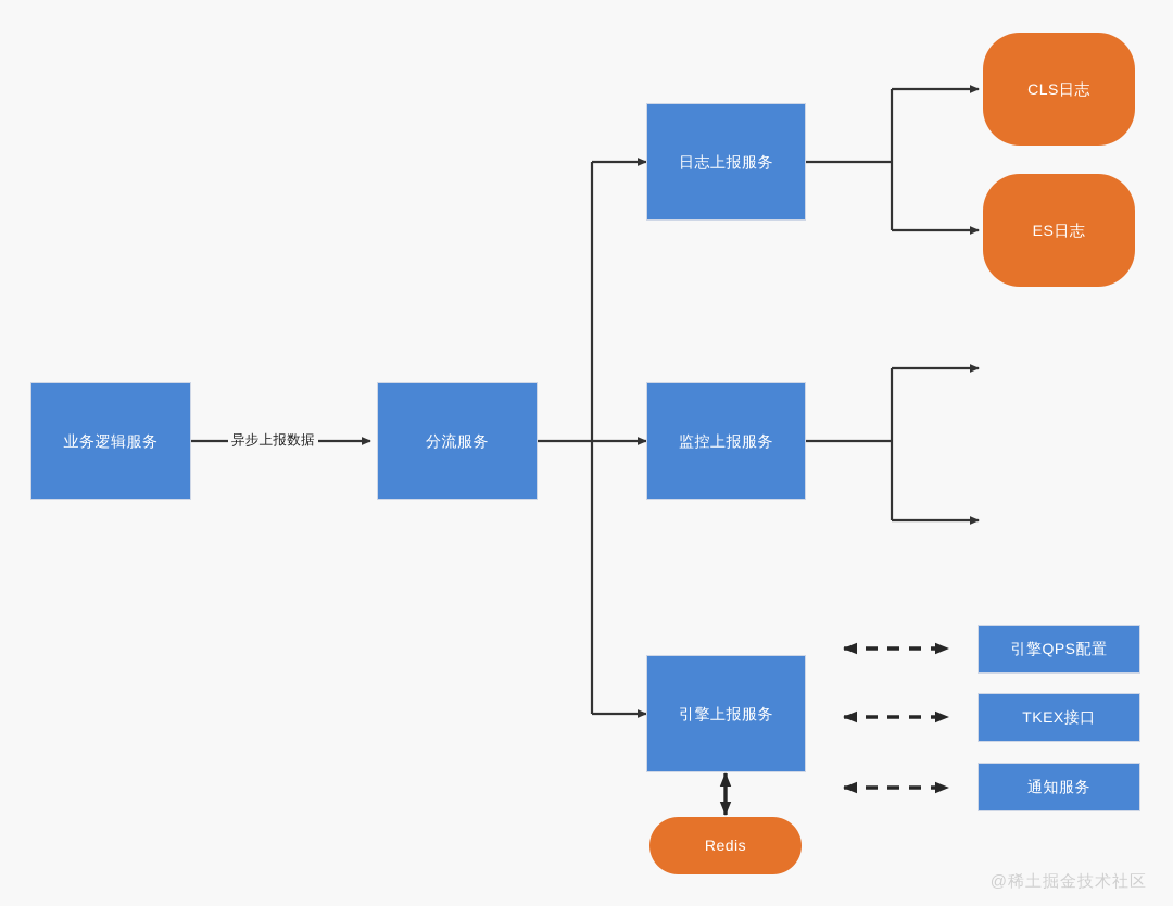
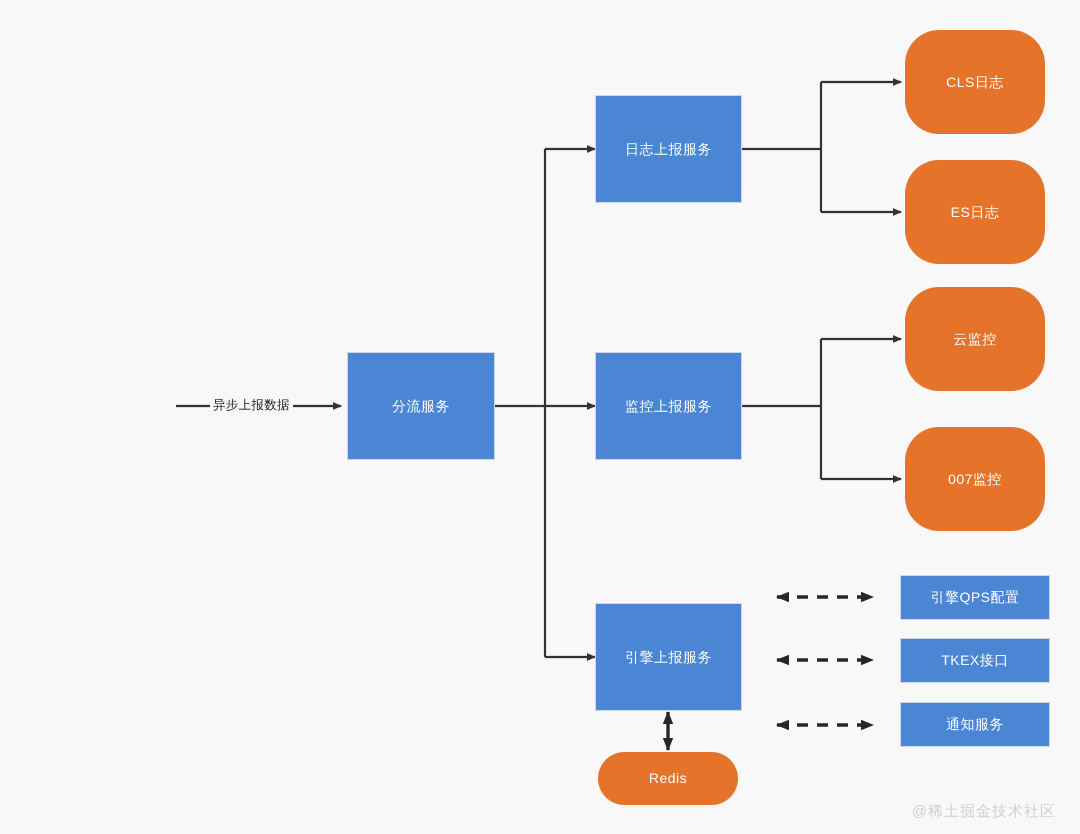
- 业务逻辑服务
  分流服务
  日志上报服务
  监控上报服务
  引擎上报服务
  CLS日志
  ES日志
+ 云监控
+ 007监控
  引擎QPS配置
  TKEX接口
  通知服务
  Redis
  异步上报数据
  @稀土掘金技术社区
